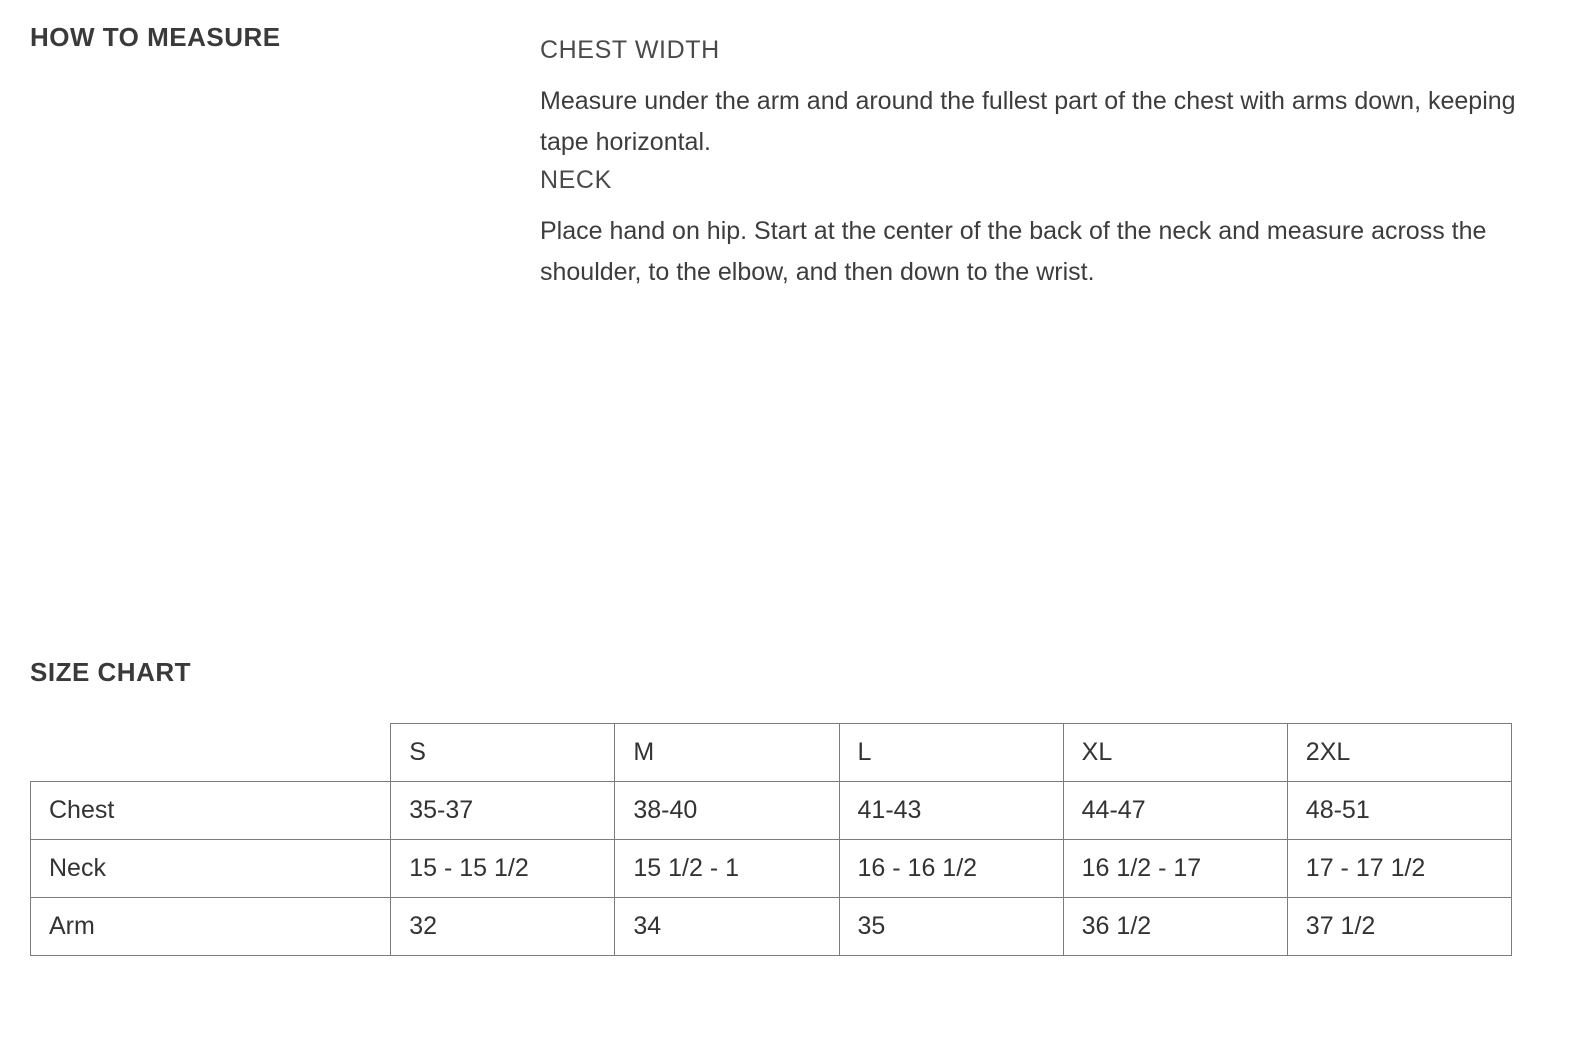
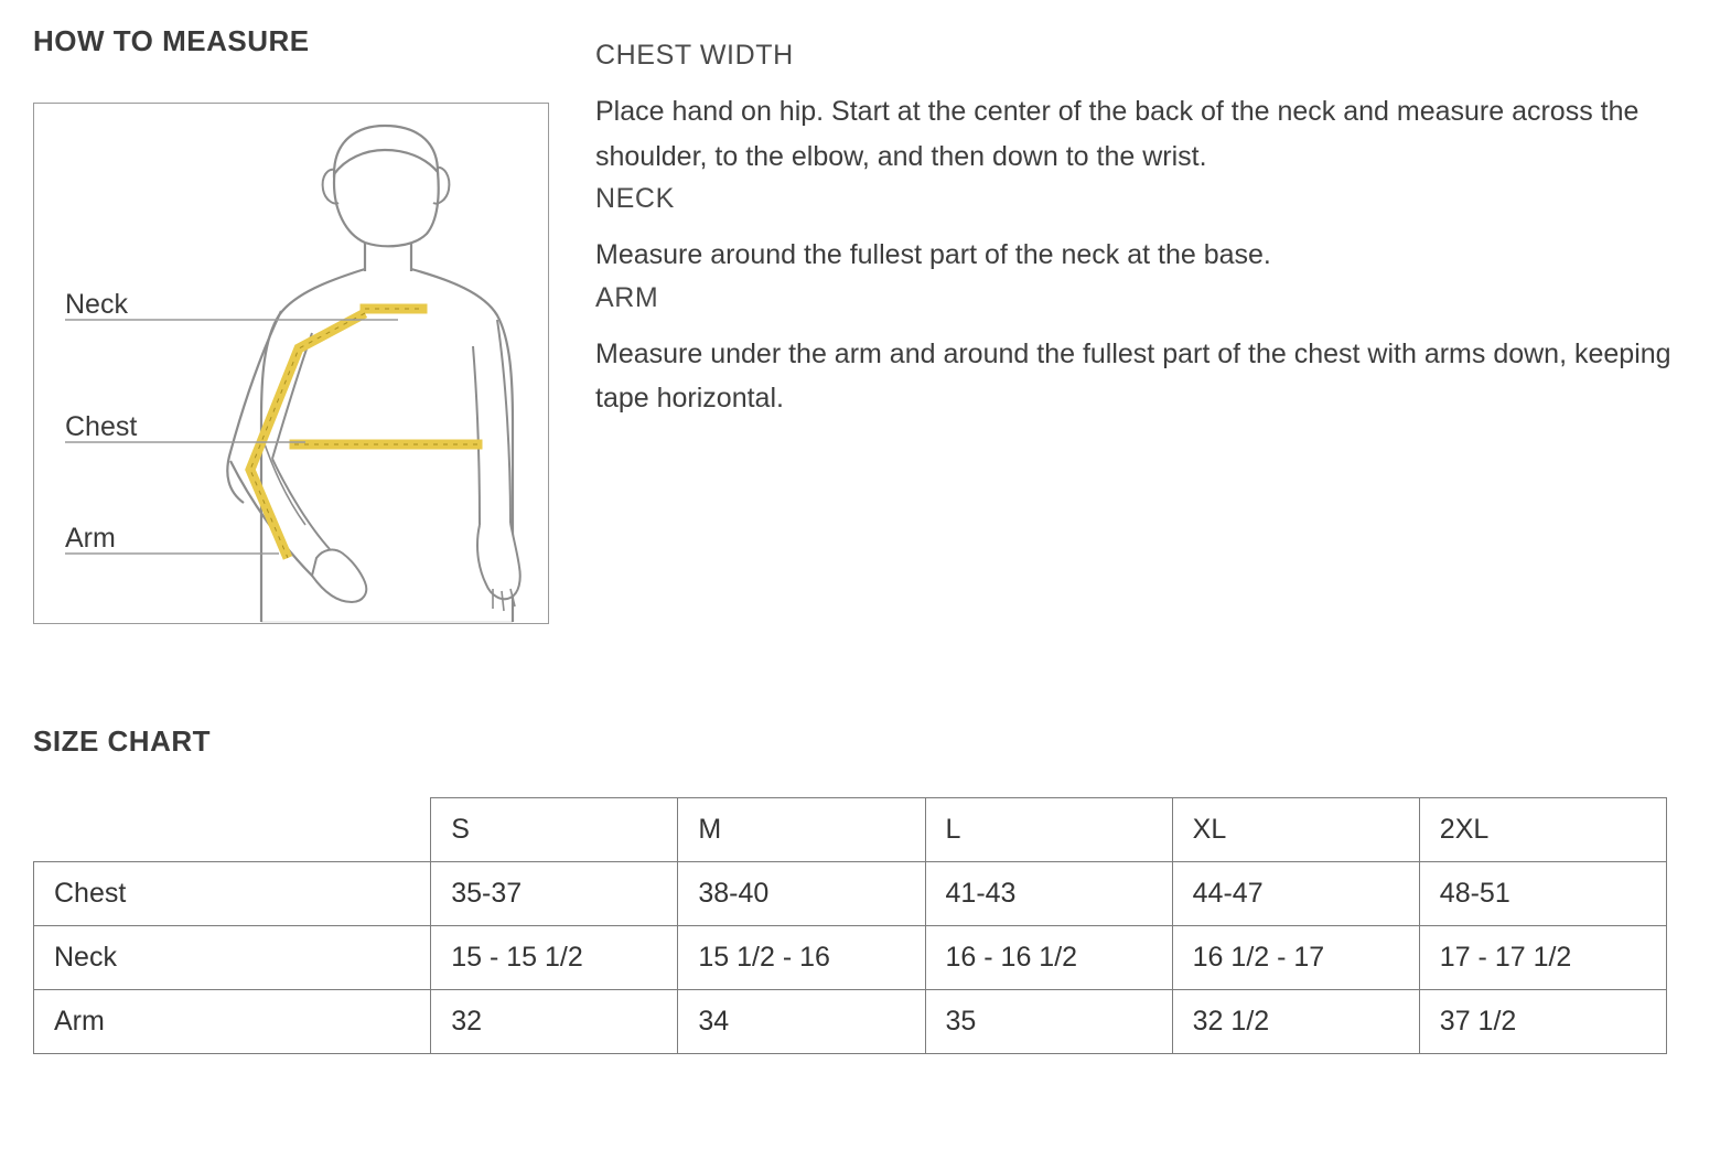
  HOW TO MEASURE
+ Neck
+ Chest
+ Arm
  CHEST WIDTH
- Measure under the arm and around the fullest part of the chest with arms down, keeping tape horizontal.
+ Place hand on hip. Start at the center of the back of the neck and measure across the shoulder, to the elbow, and then down to the wrist.
  NECK
+ Measure around the fullest part of the neck at the base.
+ ARM
- Place hand on hip. Start at the center of the back of the neck and measure across the shoulder, to the elbow, and then down to the wrist.
+ Measure under the arm and around the fullest part of the chest with arms down, keeping tape horizontal.
  SIZE CHART
  	S	M	L	XL	2XL
  Chest	35-37	38-40	41-43	44-47	48-51
- Neck	15 - 15 1/2	15 1/2 - 1	16 - 16 1/2	16 1/2 - 17	17 - 17 1/2
+ Neck	15 - 15 1/2	15 1/2 - 16	16 - 16 1/2	16 1/2 - 17	17 - 17 1/2
- Arm	32	34	35	36 1/2	37 1/2
+ Arm	32	34	35	32 1/2	37 1/2
